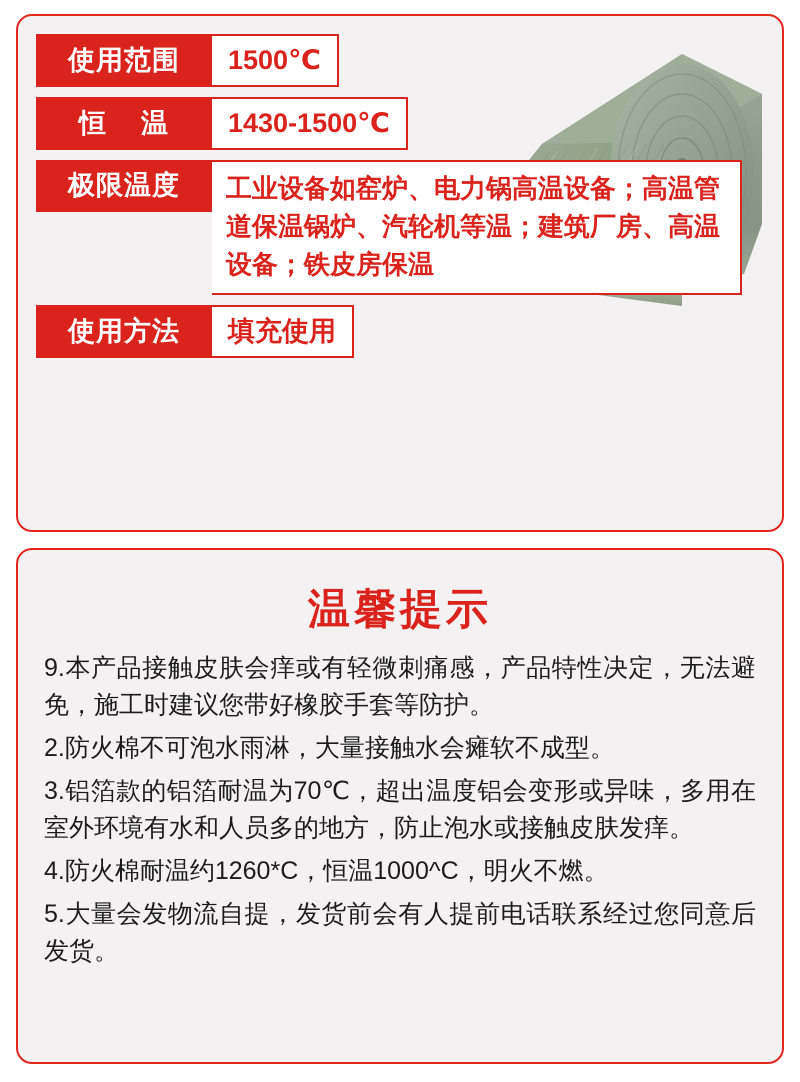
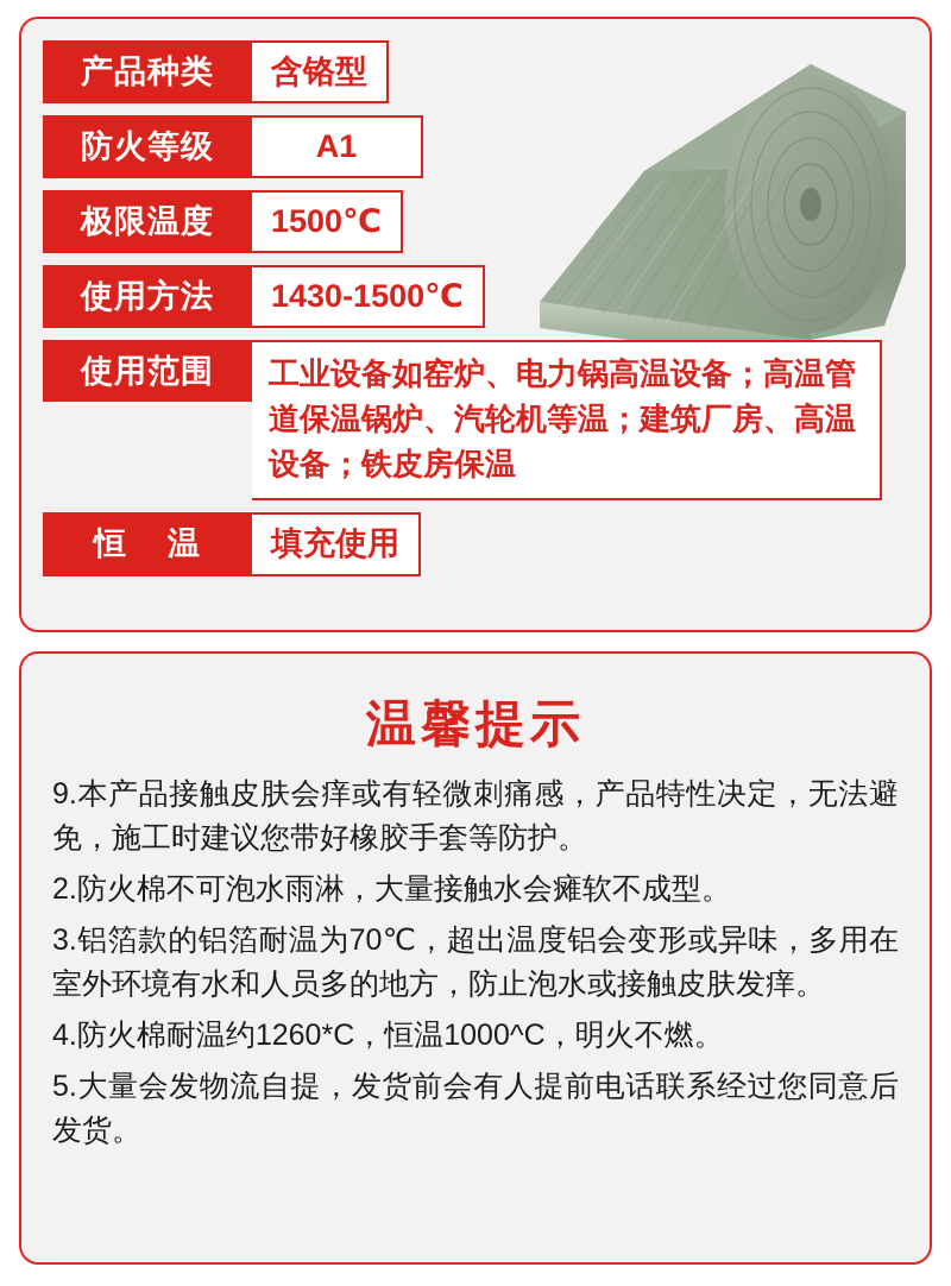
+ 产品种类
+ 含铬型
+ 防火等级
+ A1
- 使用范围
+ 极限温度
  1500℃
- 恒 温
+ 使用方法
  1430-1500℃
- 极限温度
+ 使用范围
  工业设备如窑炉、电力锅高温设备；高温管道保温锅炉、汽轮机等温；建筑厂房、高温设备；铁皮房保温
- 使用方法
+ 恒 温
  填充使用
  温馨提示
  9.本产品接触皮肤会痒或有轻微刺痛感，产品特性决定，无法避免，施工时建议您带好橡胶手套等防护。
  2.防火棉不可泡水雨淋，大量接触水会瘫软不成型。
  3.铝箔款的铝箔耐温为70℃，超出温度铝会变形或异味，多用在室外环境有水和人员多的地方，防止泡水或接触皮肤发痒。
  4.防火棉耐温约1260*C，恒温1000^C，明火不燃。
  5.大量会发物流自提，发货前会有人提前电话联系经过您同意后发货。
